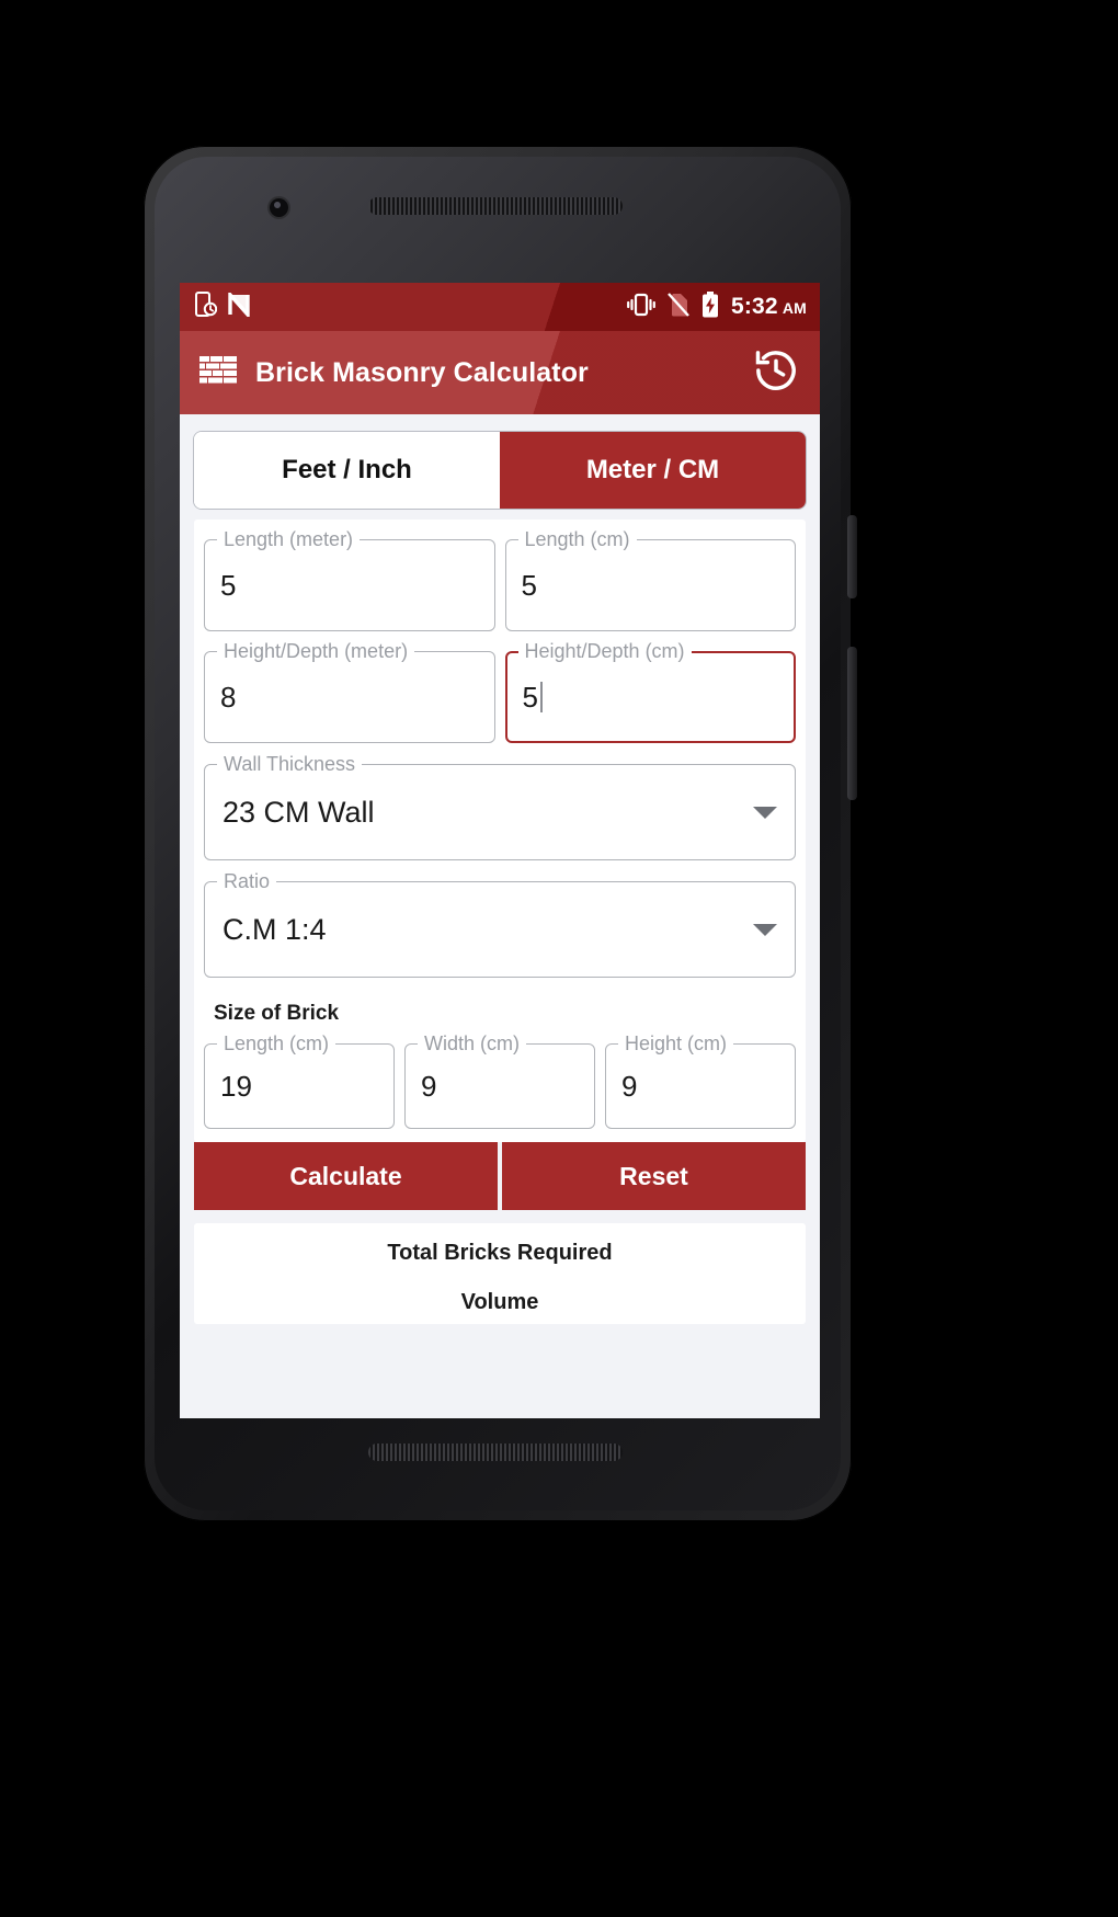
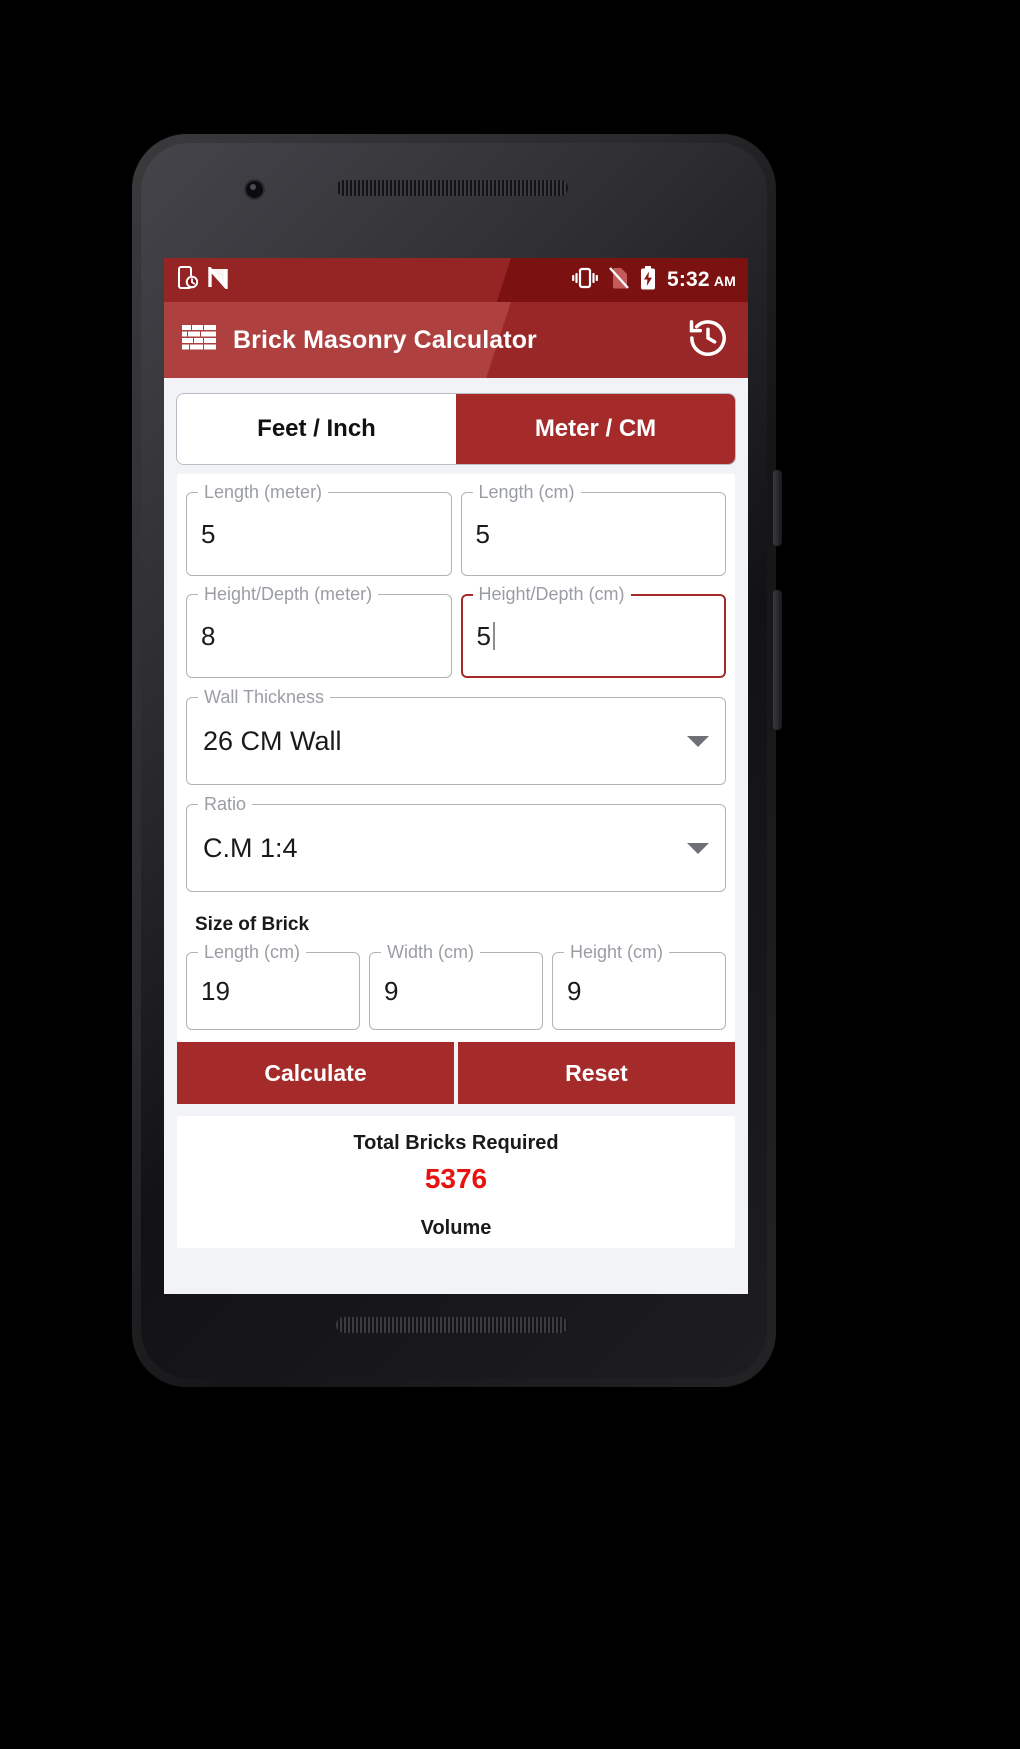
  5:32
  AM
  Brick Masonry Calculator
  Feet / Inch
  Meter / CM
  5
  Length (meter)
  5
  Length (cm)
  8
  Height/Depth (meter)
  5
  Height/Depth (cm)
- 23 CM Wall
+ 26 CM Wall
  Wall Thickness
  C.M 1:4
  Ratio
  Size of Brick
  19
  Length (cm)
  9
  Width (cm)
  9
  Height (cm)
  Calculate
  Reset
  Total Bricks Required
+ 5376
  Volume
